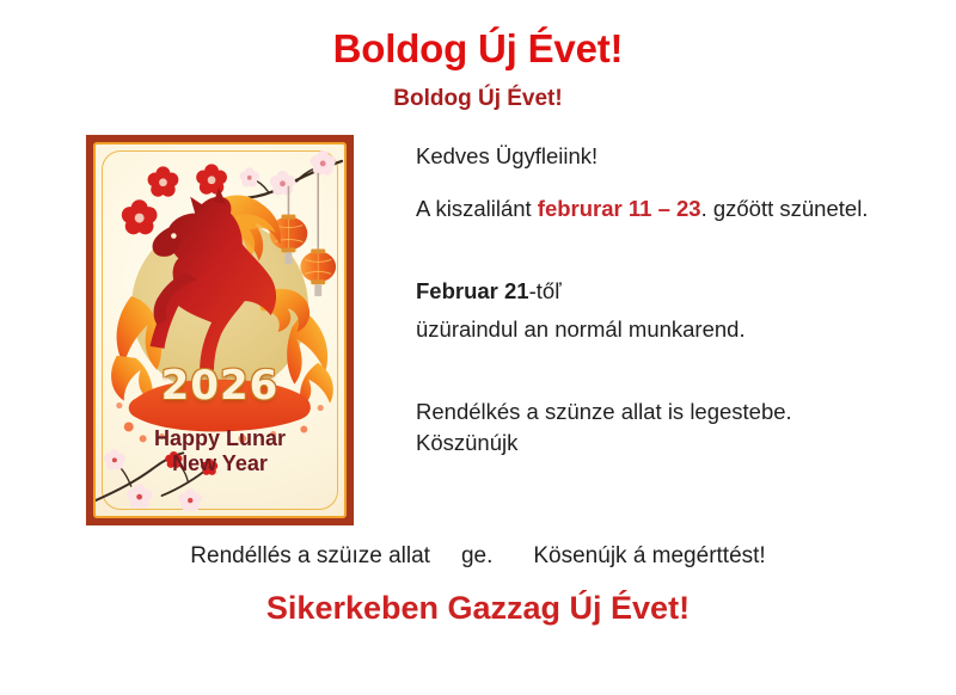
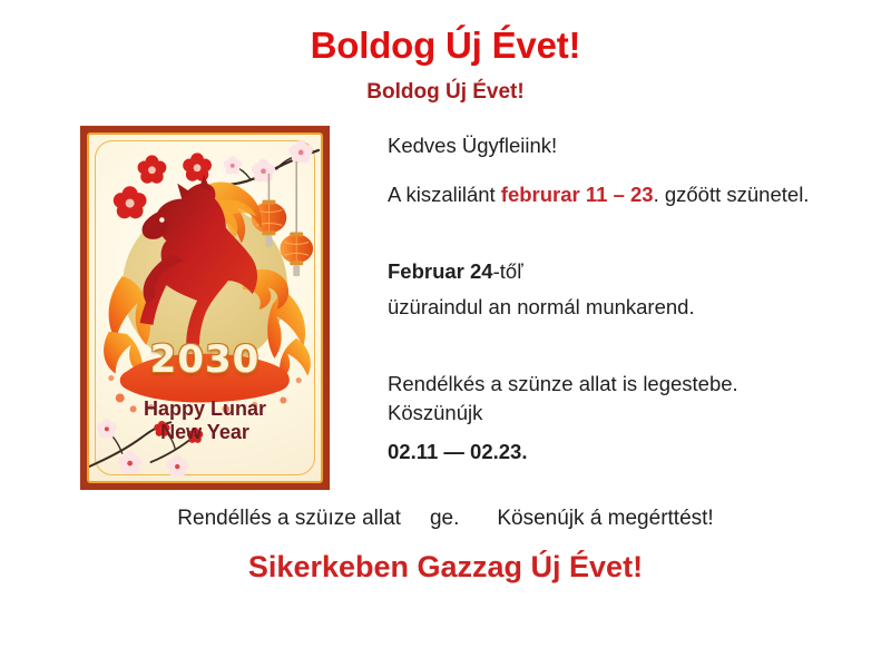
  Boldog Új Évet!
  Boldog Új Évet!
- 2026
+ 2030
  Happy Lunar
  New Year
  Kedves Ügyfleiink!
  A kiszalilánt februrar 11 – 23. gzőött szünetel.
- Februar 21-tőľ
+ Februar 24-tőľ
  üzüraindul an normál munkarend.
  Rendélkés a szünze allat is legestebe.
  Köszünújk
+ 02.11 — 02.23.
  Rendéllés a szüıze allat ge. Kösenújk á megérttést!
  Sikerkeben Gazzag Új Évet!
